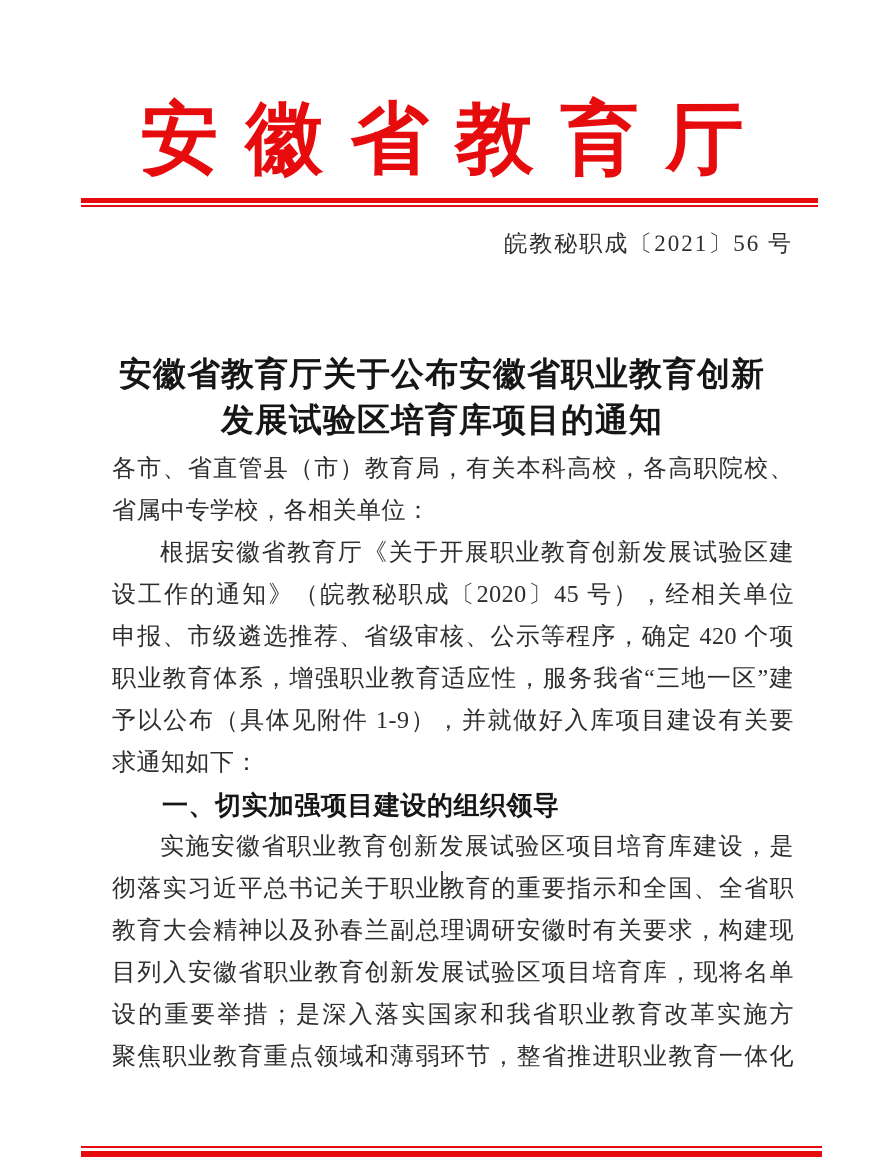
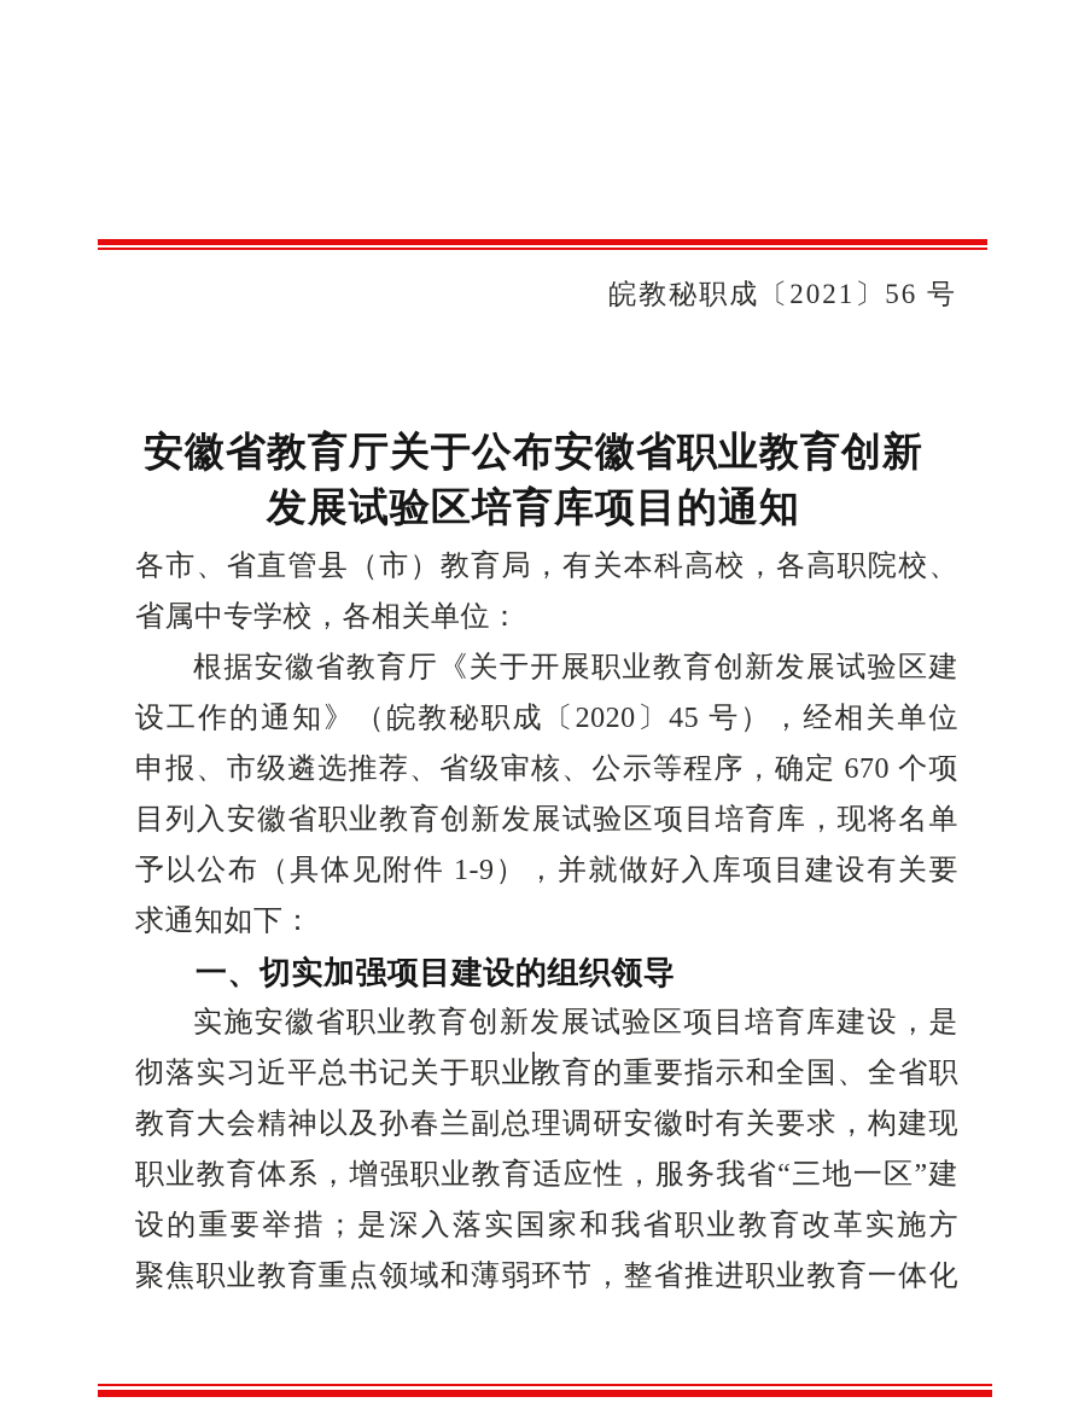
- 安徽省教育厅
  皖教秘职成〔2021〕56 号
  安徽省教育厅关于公布安徽省职业教育创新
  发展试验区培育库项目的通知
  各市、省直管县（市）教育局，有关本科高校，各高职院校、
  省属中专学校，各相关单位：
  根据安徽省教育厅《关于开展职业教育创新发展试验区建
  设工作的通知》（皖教秘职成〔2020〕45 号），经相关单位
- 申报、市级遴选推荐、省级审核、公示等程序，确定 420 个项
+ 申报、市级遴选推荐、省级审核、公示等程序，确定 670 个项
- 职业教育体系，增强职业教育适应性，服务我省“三地一区”建
+ 目列入安徽省职业教育创新发展试验区项目培育库，现将名单
  予以公布（具体见附件 1-9），并就做好入库项目建设有关要
  求通知如下：
  一、切实加强项目建设的组织领导
  实施安徽省职业教育创新发展试验区项目培育库建设，是
  彻落实习近平总书记关于职业教育的重要指示和全国、全省职
  教育大会精神以及孙春兰副总理调研安徽时有关要求，构建现
- 目列入安徽省职业教育创新发展试验区项目培育库，现将名单
+ 职业教育体系，增强职业教育适应性，服务我省“三地一区”建
  设的重要举措；是深入落实国家和我省职业教育改革实施方
  聚焦职业教育重点领域和薄弱环节，整省推进职业教育一体化
